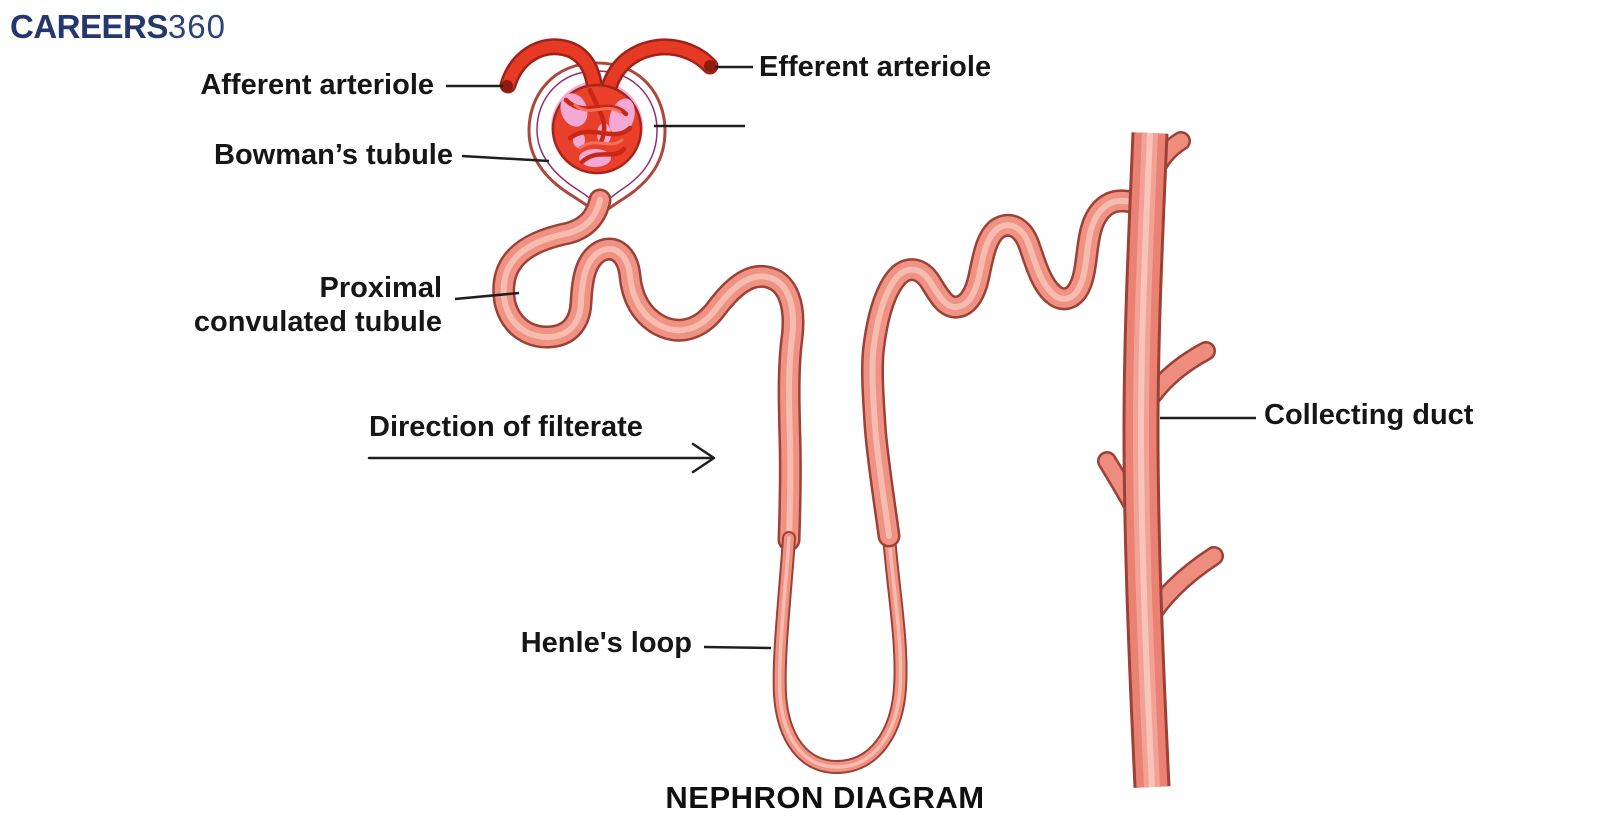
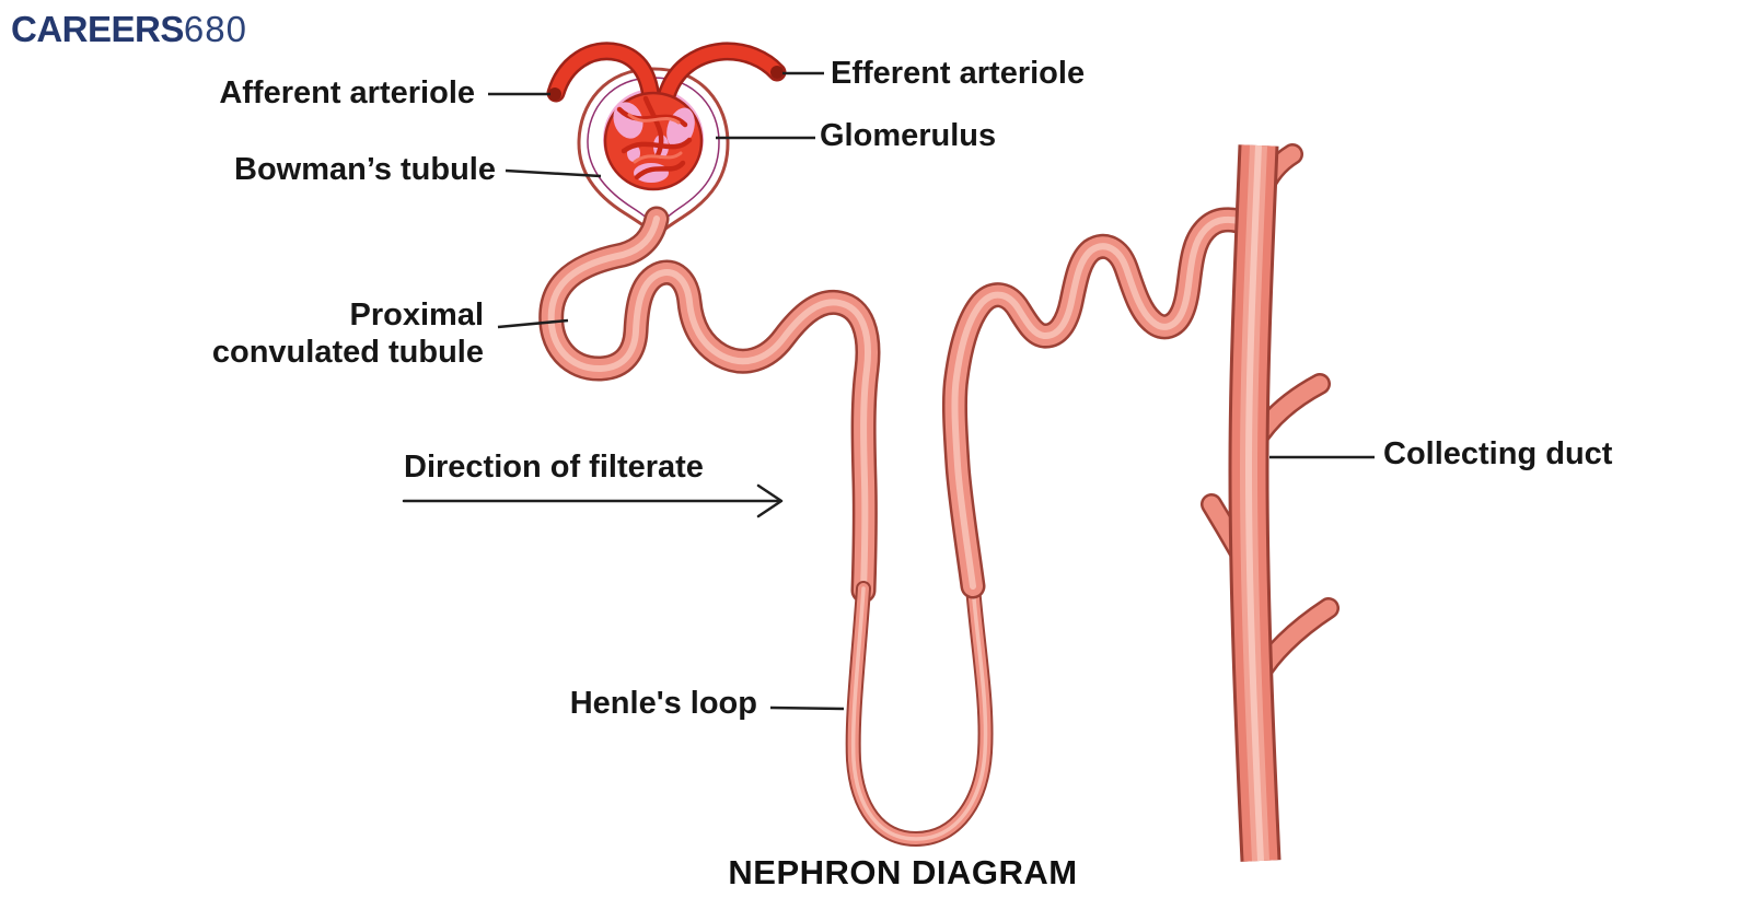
- CAREERS360
+ CAREERS680
  Afferent arteriole
  Bowman’s tubule
  Efferent arteriole
+ Glomerulus
  Proximal
  convulated tubule
  Direction of filterate
  Henle's loop
  Collecting duct
  NEPHRON DIAGRAM
